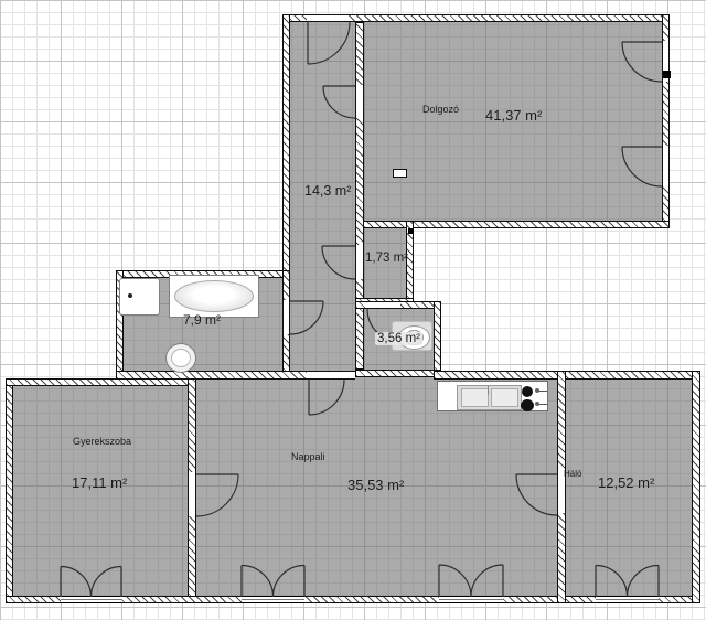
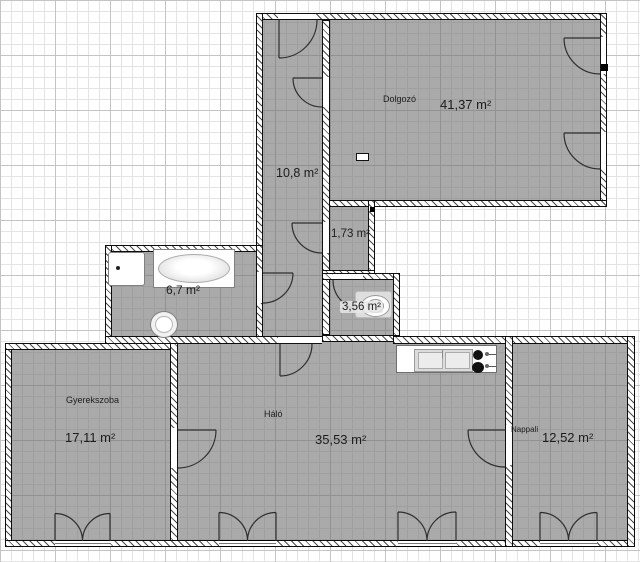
  Dolgozó
  41,37 m²
- 14,3 m²
+ 10,8 m²
  1,73 m²
  3,56 m²
- 7,9 m²
+ 6,7 m²
  Gyerekszoba
  17,11 m²
- Nappali
+ Háló
  35,53 m²
- Háló
+ Nappali
  12,52 m²
